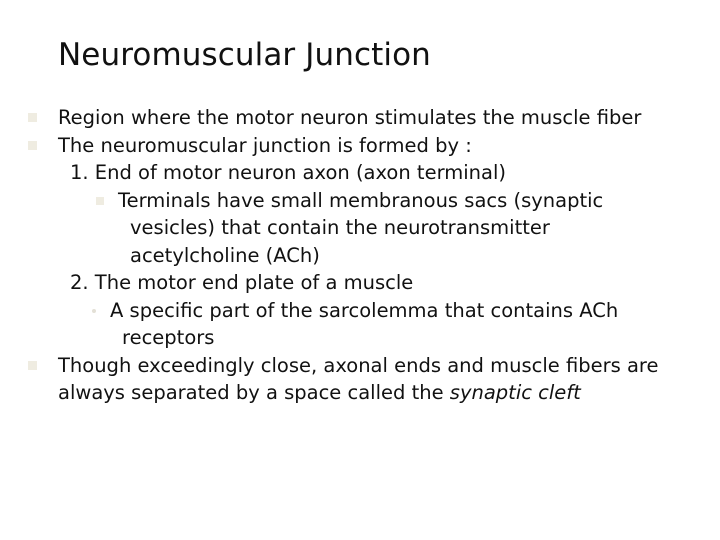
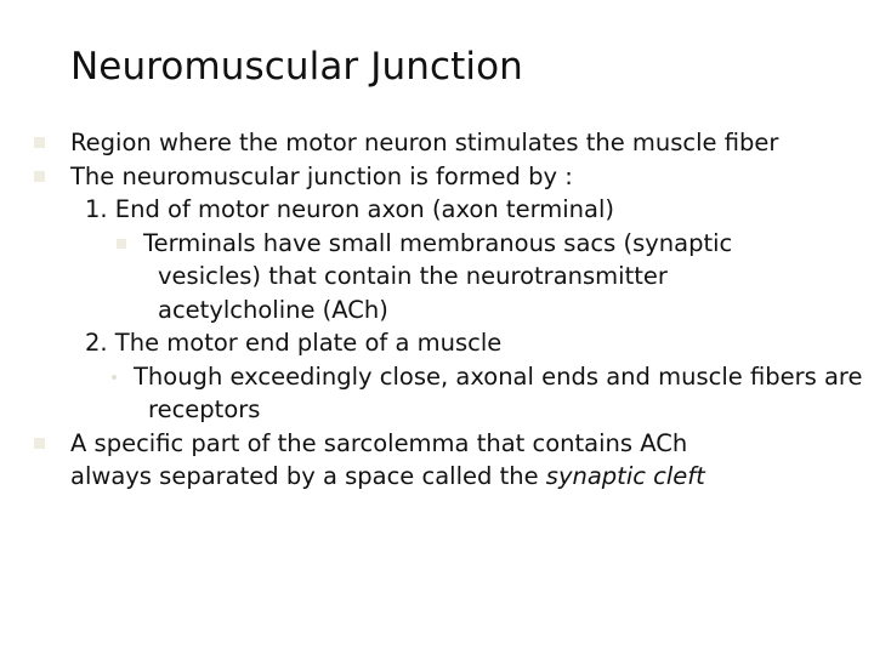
  Neuromuscular Junction
  Region where the motor neuron stimulates the muscle fiber
  The neuromuscular junction is formed by :
  1. End of motor neuron axon (axon terminal)
  Terminals have small membranous sacs (synaptic
  vesicles) that contain the neurotransmitter
  acetylcholine (ACh)
  2. The motor end plate of a muscle
- A specific part of the sarcolemma that contains ACh
+ Though exceedingly close, axonal ends and muscle fibers are
  receptors
- Though exceedingly close, axonal ends and muscle fibers are
+ A specific part of the sarcolemma that contains ACh
  always separated by a space called the synaptic cleft
